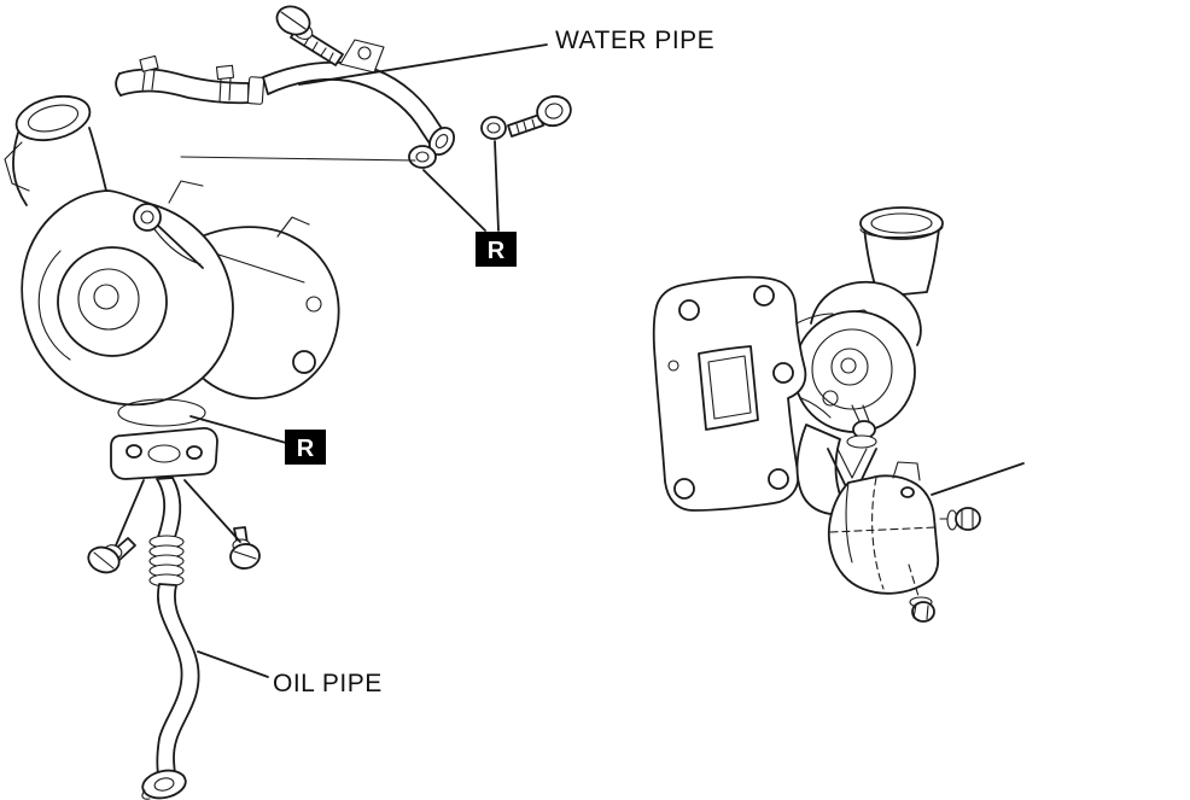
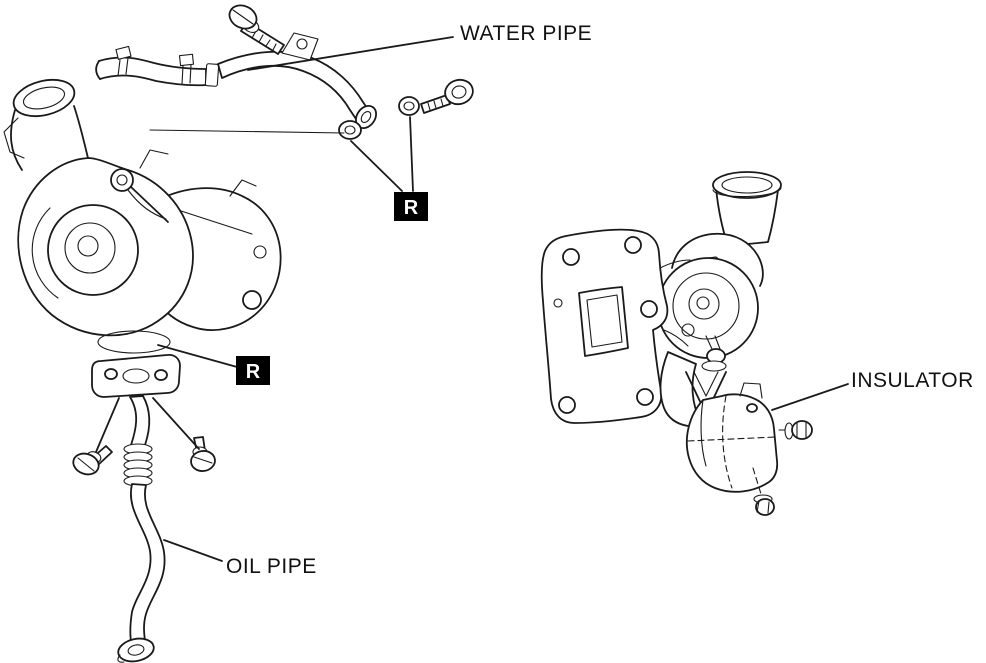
  R
  R
  WATER PIPE
  OIL PIPE
+ INSULATOR
